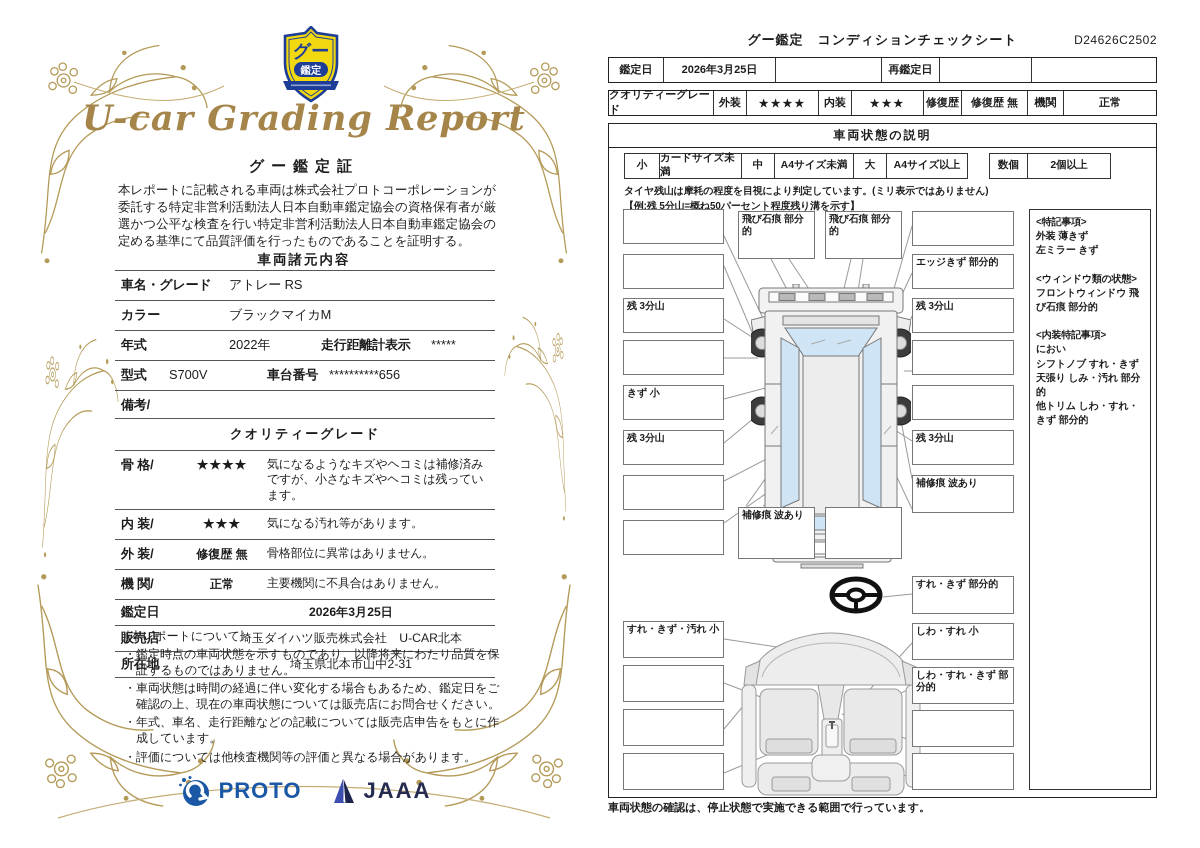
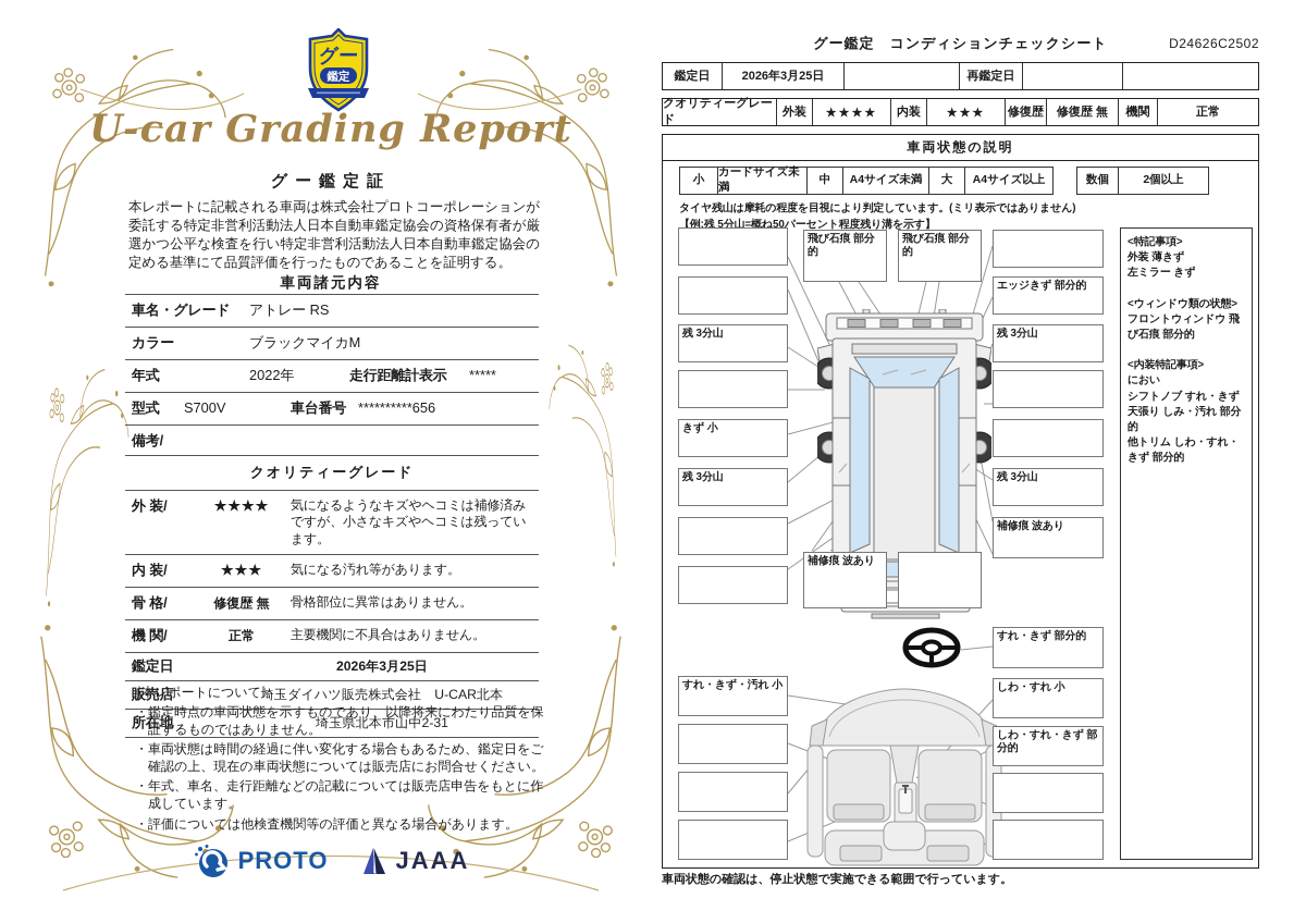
  グー
  鑑定
  U-car Grading Report
  グー鑑定証
  本レポートに記載される車両は株式会社プロトコーポレーションが委託する特定非営利活動法人日本自動車鑑定協会の資格保有者が厳選かつ公平な検査を行い特定非営利活動法人日本自動車鑑定協会の定める基準にて品質評価を行ったものであることを証明する。
  車両諸元内容
  車名・グレード
  アトレー RS
  カラー
  ブラックマイカM
  年式
  2022年
  走行距離計表示
  *****
  型式
  S700V
  車台番号
  **********656
  備考/
  クオリティーグレード
- 骨 格/
+ 外 装/
  ★★★★
  気になるようなキズやヘコミは補修済みですが、小さなキズやヘコミは残っています。
  内 装/
  ★★★
  気になる汚れ等があります。
- 外 装/
+ 骨 格/
  修復歴 無
  骨格部位に異常はありません。
  機 関/
  正常
  主要機関に不具合はありません。
  鑑定日
  2026年3月25日
  販売店
  埼玉ダイハツ販売株式会社 U-CAR北本
  所在地
  埼玉県北本市山中2-31
  《本レポートについて》
  ・鑑定時点の車両状態を示すものであり、以降将来にわたり品質を保証するものではありません。
  ・車両状態は時間の経過に伴い変化する場合もあるため、鑑定日をご確認の上、現在の車両状態については販売店にお問合せください。
  ・年式、車名、走行距離などの記載については販売店申告をもとに作成しています。
  ・評価については他検査機関等の評価と異なる場合があります。
  PROTO
  JAAA
  グー鑑定 コンディションチェックシート
  D24626C2502
  鑑定日
  2026年3月25日
  再鑑定日
  クオリティーグレード
  外装
  ★★★★
  内装
  ★★★
  修復歴
  修復歴 無
  機関
  正常
  車両状態の説明
  小
  カードサイズ未満
  中
  A4サイズ未満
  大
  A4サイズ以上
  数個
  2個以上
  タイヤ残山は摩耗の程度を目視により判定しています。(ミリ表示ではありません)
  【例:残 5分山=概ね50パーセント程度残り溝を示す】
  飛び石痕 部分的
  飛び石痕 部分的
  残 3分山
  きず 小
  残 3分山
  エッジきず 部分的
  残 3分山
  残 3分山
  補修痕 波あり
  補修痕 波あり
  すれ・きず 部分的
  すれ・きず・汚れ 小
  しわ・すれ 小
  しわ・すれ・きず 部分的
  <特記事項>
  外装 薄きず
  左ミラー きず
  <ウィンドウ類の状態>
  フロントウィンドウ 飛び石痕 部分的
  <内装特記事項>
  におい
  シフトノブ すれ・きず
  天張り しみ・汚れ 部分的
  他トリム しわ・すれ・きず 部分的
  車両状態の確認は、停止状態で実施できる範囲で行っています。
